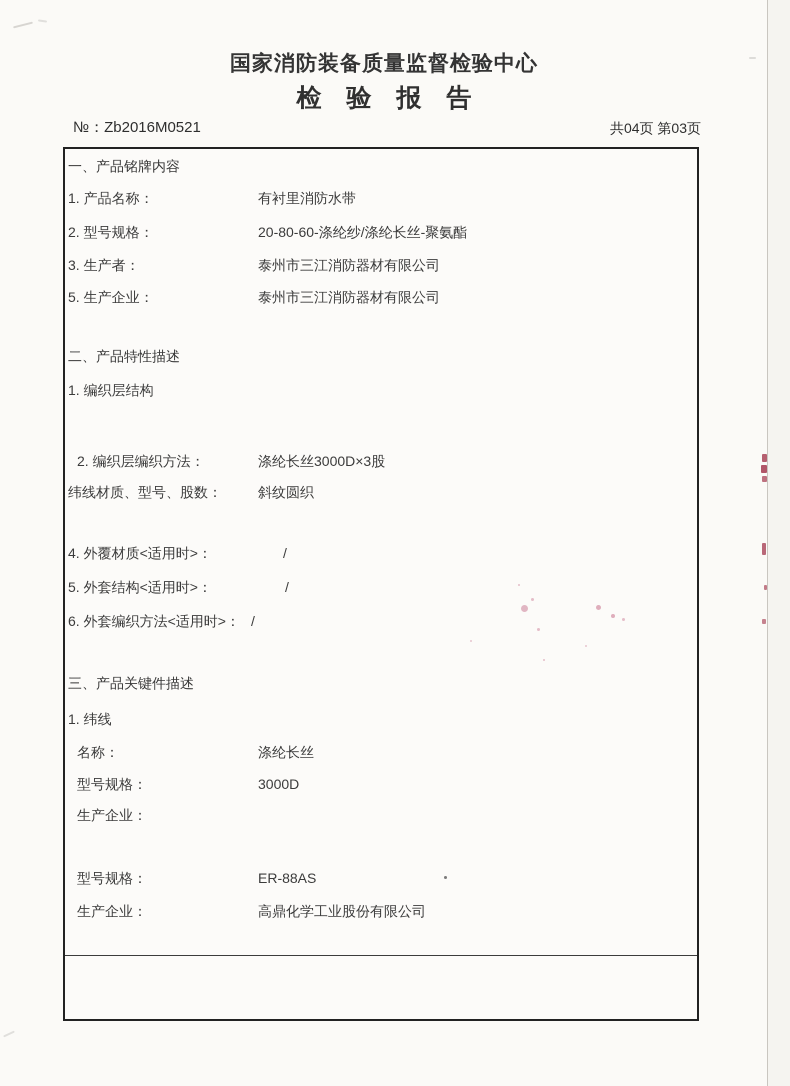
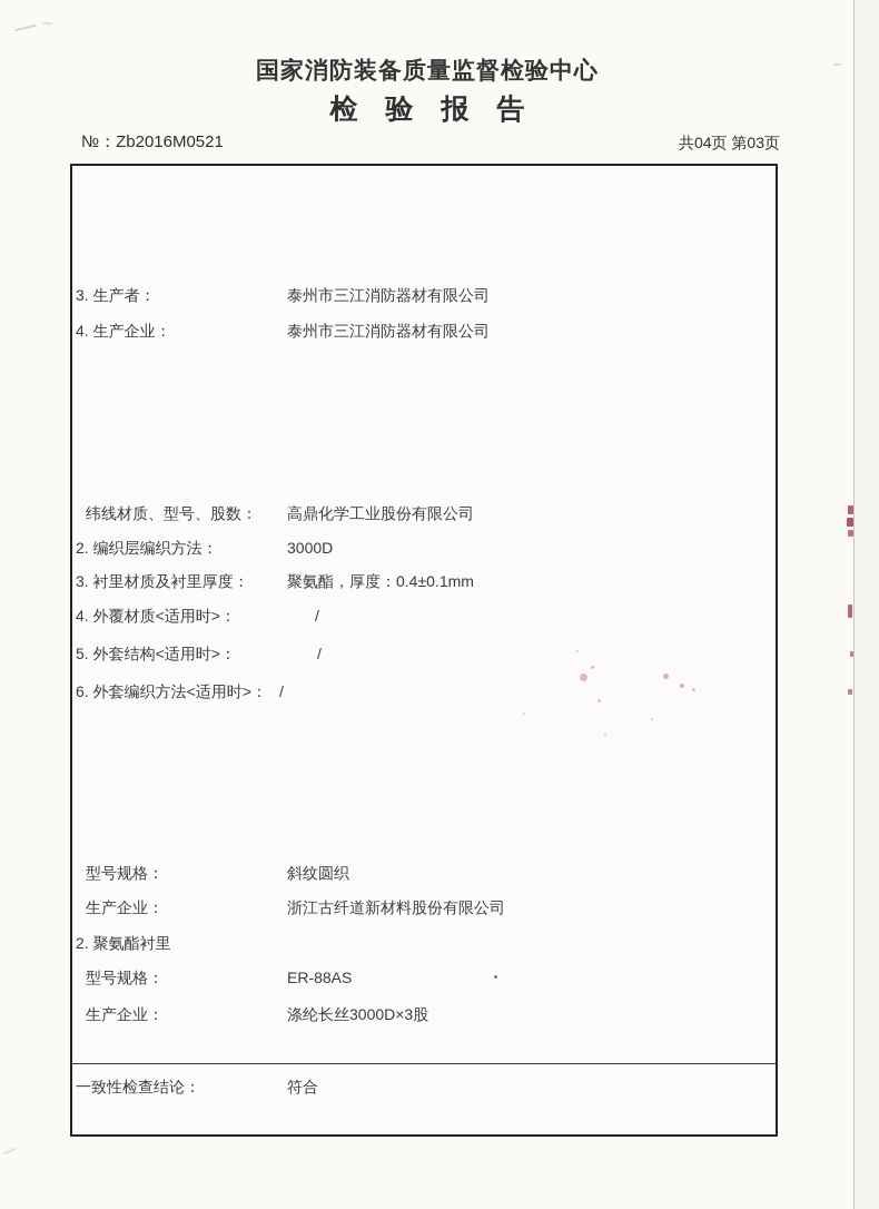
  国家消防装备质量监督检验中心
  检 验 报 告
  №：Zb2016M0521
  共04页 第03页
- 一、产品铭牌内容
- 1. 产品名称：
- 有衬里消防水带
- 2. 型号规格：
- 20-80-60-涤纶纱/涤纶长丝-聚氨酯
  3. 生产者：
  泰州市三江消防器材有限公司
- 5. 生产企业：
+ 4. 生产企业：
  泰州市三江消防器材有限公司
- 二、产品特性描述
- 1. 编织层结构
- 2. 编织层编织方法：
+ 纬线材质、型号、股数：
- 涤纶长丝3000D×3股
+ 高鼎化学工业股份有限公司
- 纬线材质、型号、股数：
+ 2. 编织层编织方法：
- 斜纹圆织
+ 3000D
+ 3. 衬里材质及衬里厚度：
+ 聚氨酯，厚度：0.4±0.1mm
  4. 外覆材质<适用时>：
  /
  5. 外套结构<适用时>：
  /
  6. 外套编织方法<适用时>：
  /
- 三、产品关键件描述
- 1. 纬线
- 名称：
- 涤纶长丝
  型号规格：
- 3000D
+ 斜纹圆织
  生产企业：
+ 浙江古纤道新材料股份有限公司
+ 2. 聚氨酯衬里
  型号规格：
  ER-88AS
  生产企业：
- 高鼎化学工业股份有限公司
+ 涤纶长丝3000D×3股
+ 一致性检查结论：
+ 符合
